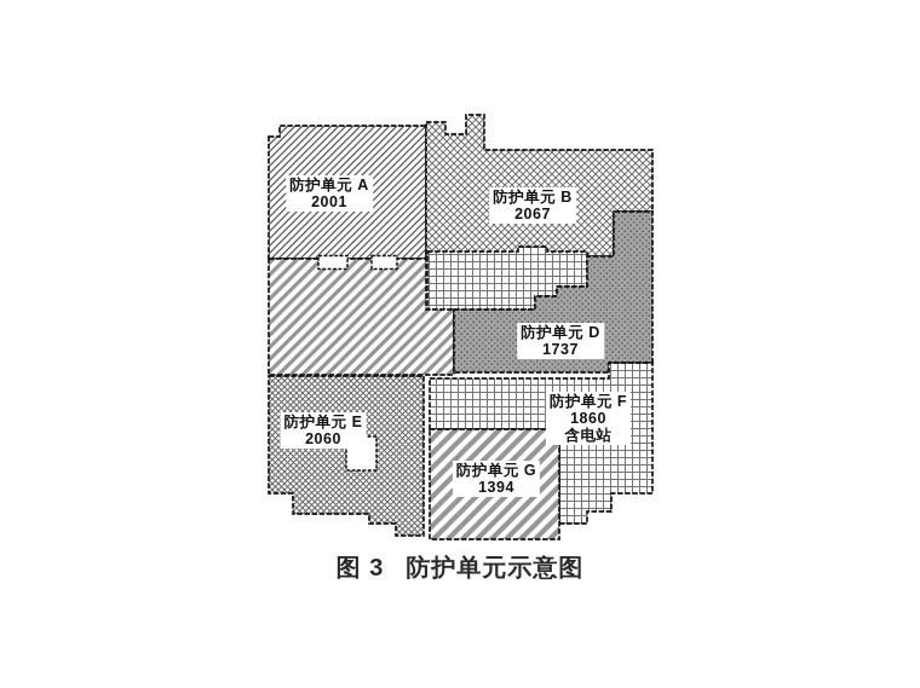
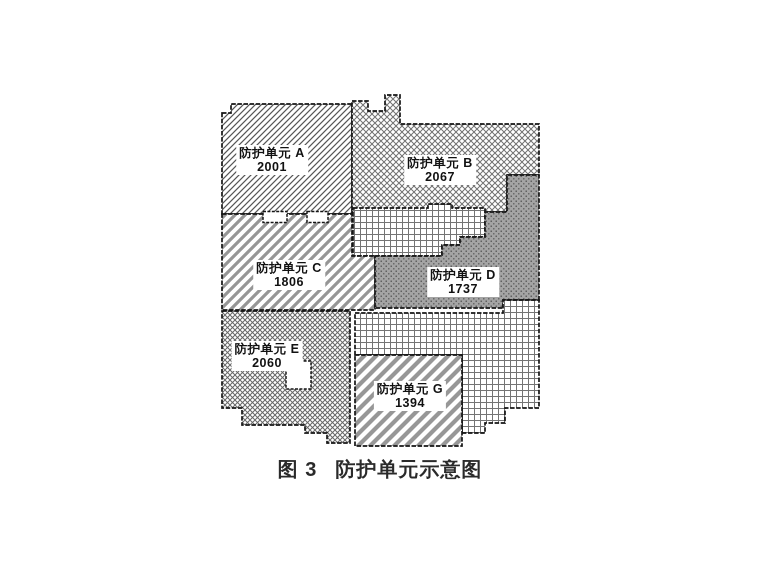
  防护单元 A
  2001
  防护单元 B
  2067
+ 防护单元 C
+ 1806
  防护单元 D
  1737
  防护单元 E
  2060
- 防护单元 F
- 1860
- 含电站
  防护单元 G
  1394
  图 3 防护单元示意图
